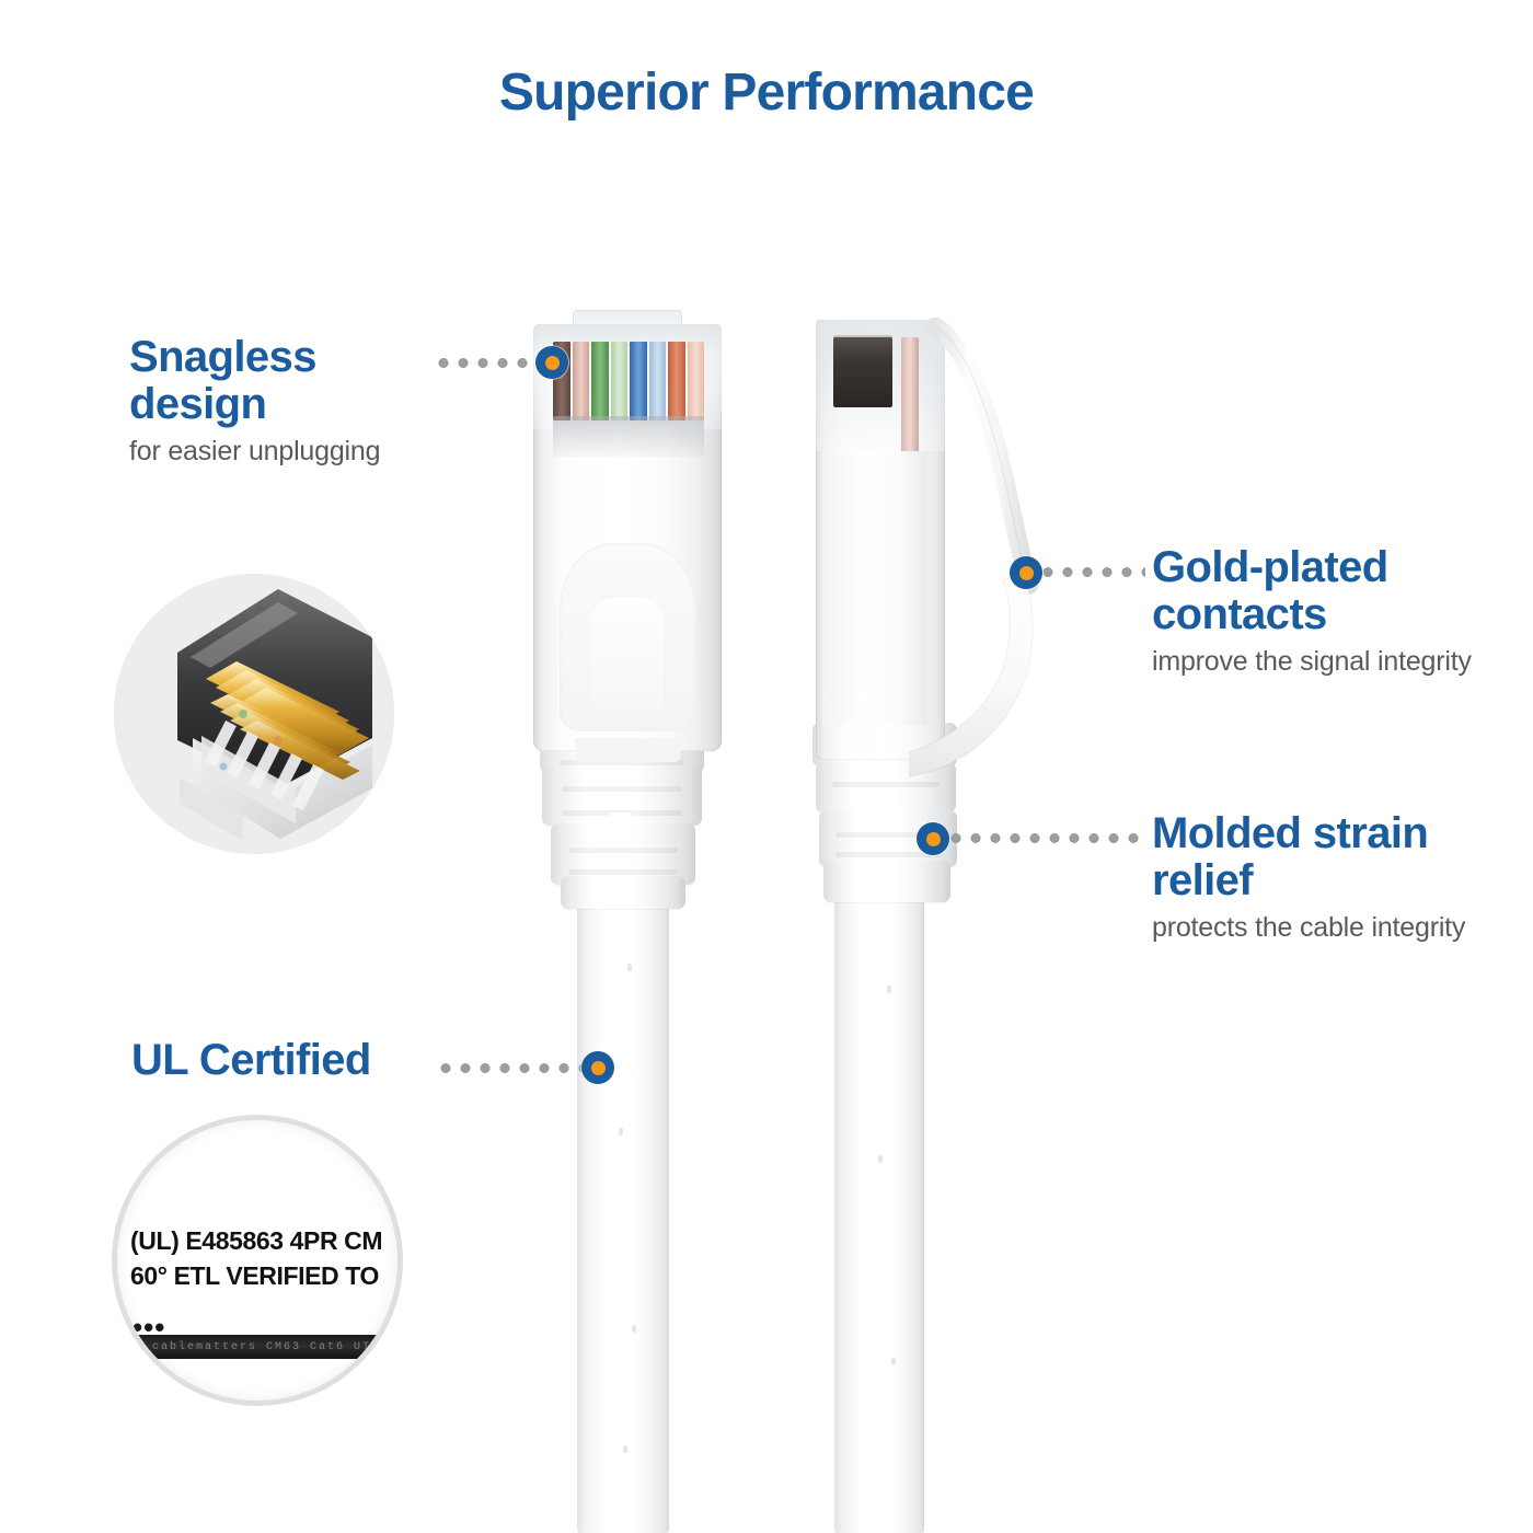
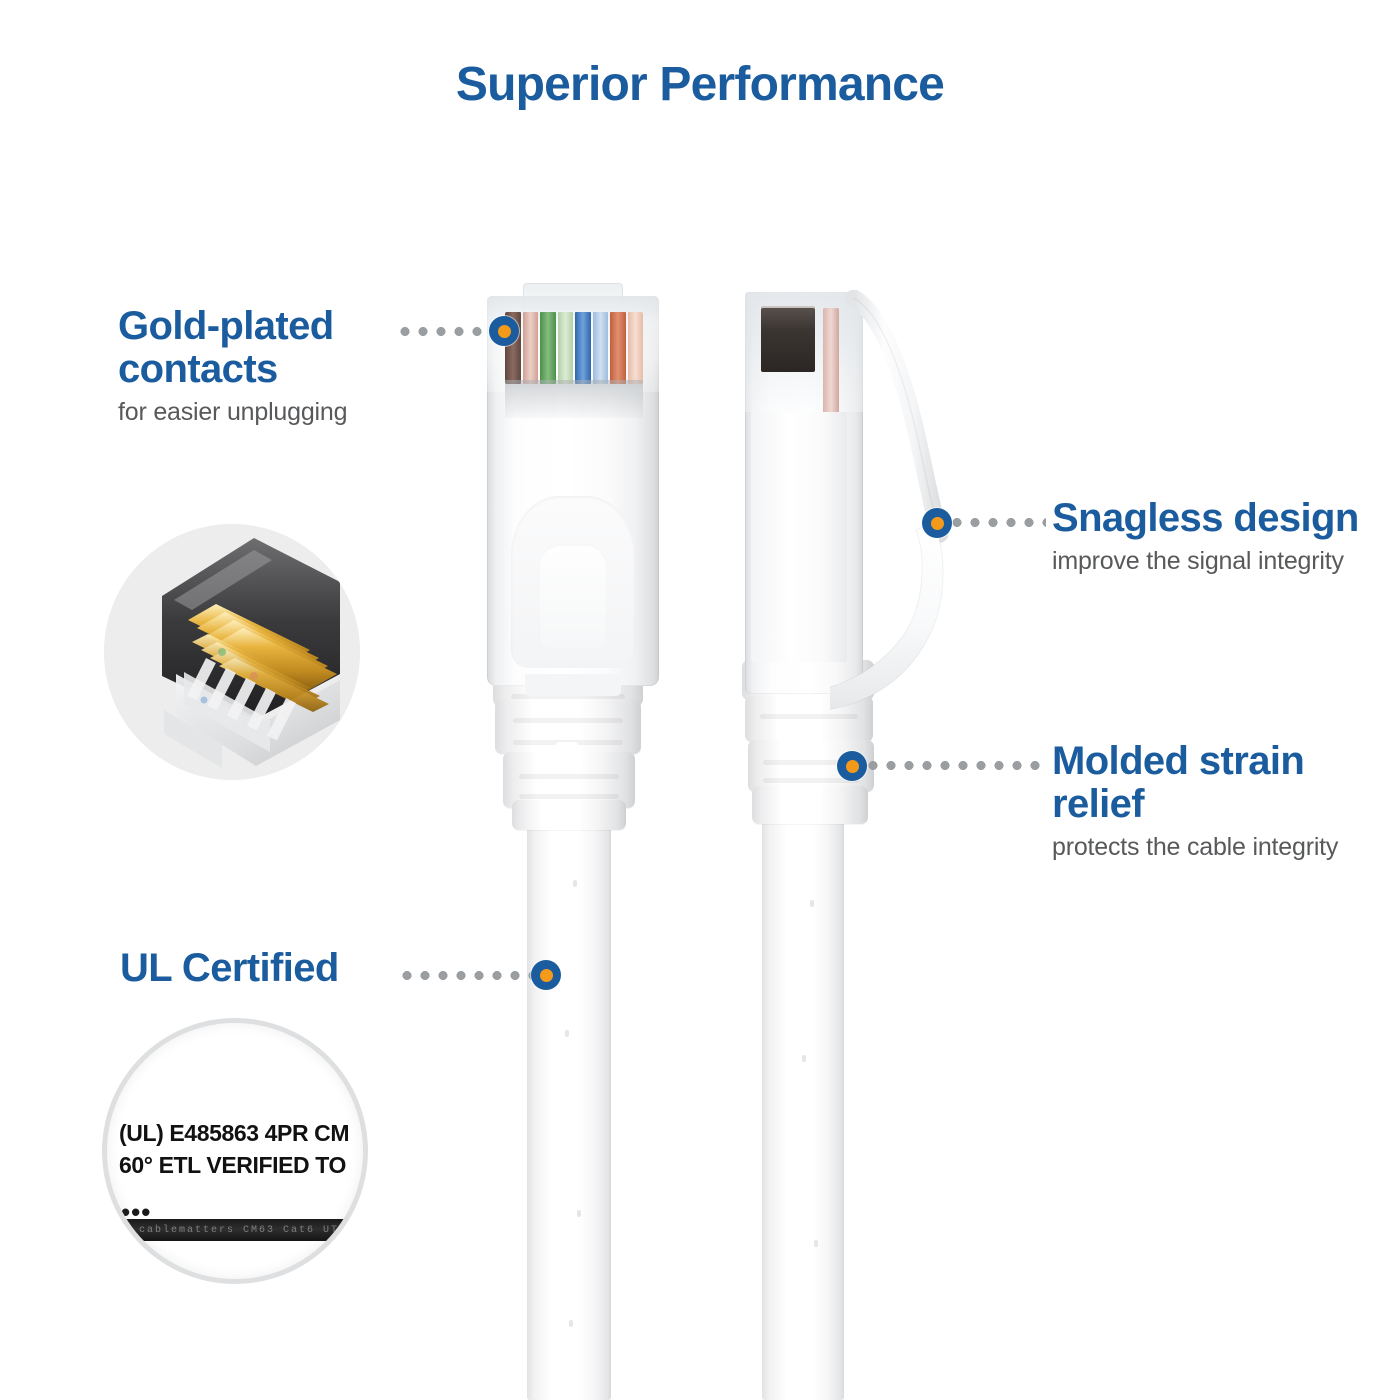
  Superior Performance
  (UL) E485863 4PR CM
  60° ETL VERIFIED TO
  •••
  UL) cablematters CM63 Cat6 UTP 4
- Snagless design
+ Gold-plated contacts
  for easier unplugging
  UL Certified
- Gold-plated contacts
+ Snagless design
  improve the signal integrity
  Molded strain relief
  protects the cable integrity
